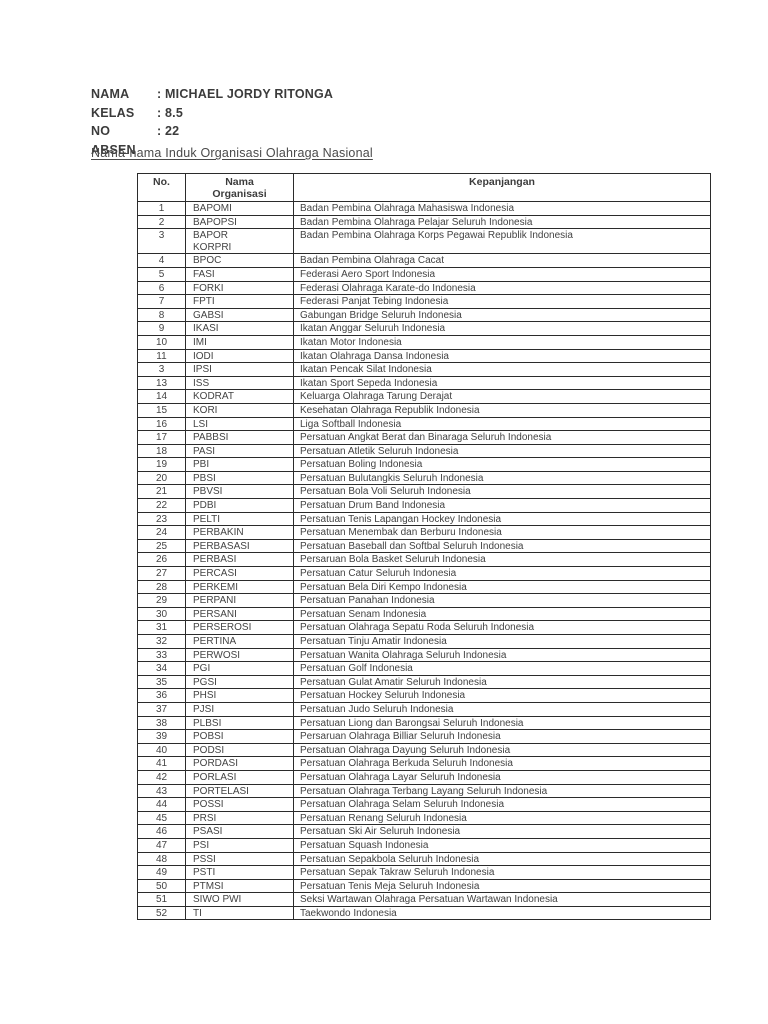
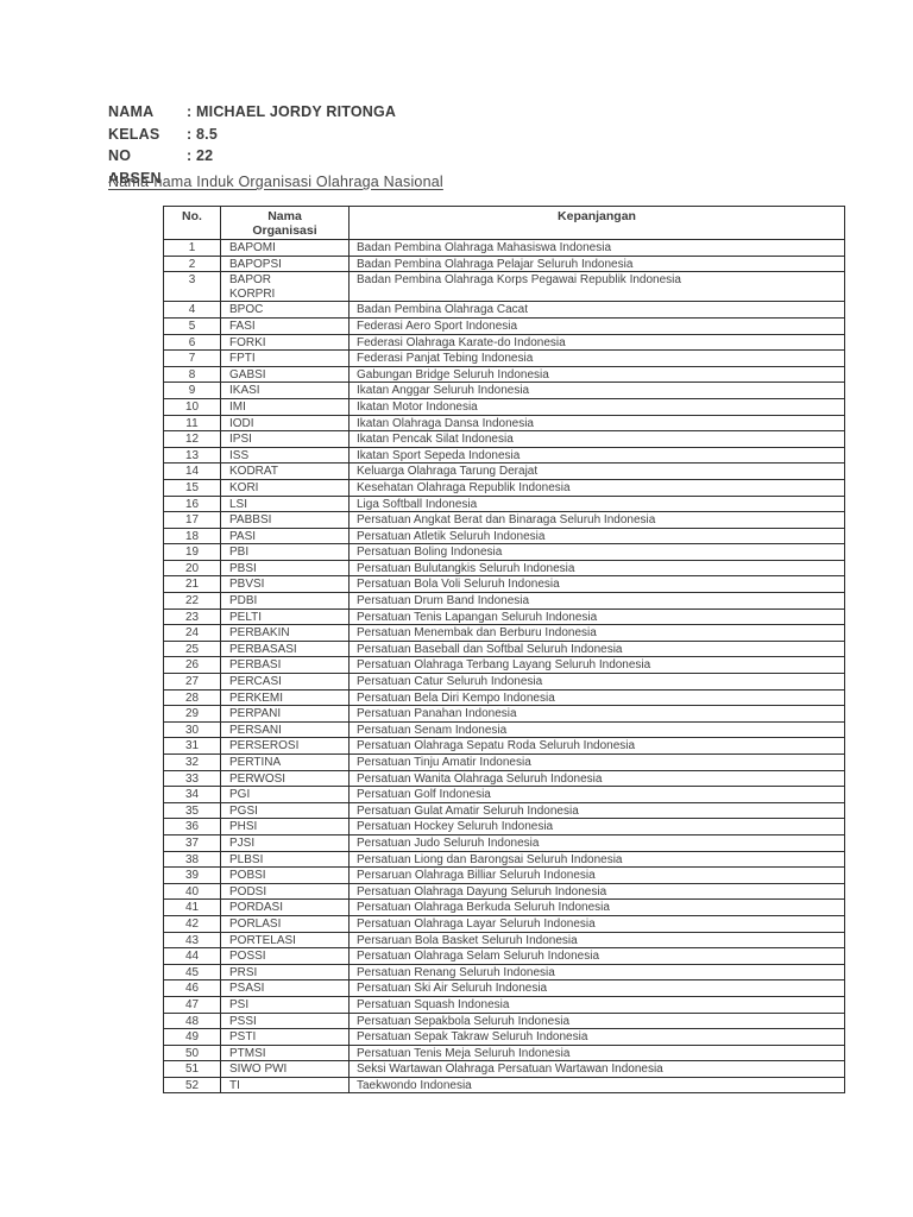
  NAMA
  : MICHAEL JORDY RITONGA
  KELAS
  : 8.5
  NO ABSEN
  : 22
  Nama-nama Induk Organisasi Olahraga Nasional
  No.	Nama Organisasi	Kepanjangan
  1	BAPOMI	Badan Pembina Olahraga Mahasiswa Indonesia
  2	BAPOPSI	Badan Pembina Olahraga Pelajar Seluruh Indonesia
  3	BAPOR KORPRI	Badan Pembina Olahraga Korps Pegawai Republik Indonesia
  4	BPOC	Badan Pembina Olahraga Cacat
  5	FASI	Federasi Aero Sport Indonesia
  6	FORKI	Federasi Olahraga Karate-do Indonesia
  7	FPTI	Federasi Panjat Tebing Indonesia
  8	GABSI	Gabungan Bridge Seluruh Indonesia
  9	IKASI	Ikatan Anggar Seluruh Indonesia
  10	IMI	Ikatan Motor Indonesia
  11	IODI	Ikatan Olahraga Dansa Indonesia
- 3	IPSI	Ikatan Pencak Silat Indonesia
+ 12	IPSI	Ikatan Pencak Silat Indonesia
  13	ISS	Ikatan Sport Sepeda Indonesia
  14	KODRAT	Keluarga Olahraga Tarung Derajat
  15	KORI	Kesehatan Olahraga Republik Indonesia
  16	LSI	Liga Softball Indonesia
  17	PABBSI	Persatuan Angkat Berat dan Binaraga Seluruh Indonesia
  18	PASI	Persatuan Atletik Seluruh Indonesia
  19	PBI	Persatuan Boling Indonesia
  20	PBSI	Persatuan Bulutangkis Seluruh Indonesia
  21	PBVSI	Persatuan Bola Voli Seluruh Indonesia
  22	PDBI	Persatuan Drum Band Indonesia
- 23	PELTI	Persatuan Tenis Lapangan Hockey Indonesia
+ 23	PELTI	Persatuan Tenis Lapangan Seluruh Indonesia
  24	PERBAKIN	Persatuan Menembak dan Berburu Indonesia
  25	PERBASASI	Persatuan Baseball dan Softbal Seluruh Indonesia
- 26	PERBASI	Persaruan Bola Basket Seluruh Indonesia
+ 26	PERBASI	Persatuan Olahraga Terbang Layang Seluruh Indonesia
  27	PERCASI	Persatuan Catur Seluruh Indonesia
  28	PERKEMI	Persatuan Bela Diri Kempo Indonesia
  29	PERPANI	Persatuan Panahan Indonesia
  30	PERSANI	Persatuan Senam Indonesia
  31	PERSEROSI	Persatuan Olahraga Sepatu Roda Seluruh Indonesia
  32	PERTINA	Persatuan Tinju Amatir Indonesia
  33	PERWOSI	Persatuan Wanita Olahraga Seluruh Indonesia
  34	PGI	Persatuan Golf Indonesia
  35	PGSI	Persatuan Gulat Amatir Seluruh Indonesia
  36	PHSI	Persatuan Hockey Seluruh Indonesia
  37	PJSI	Persatuan Judo Seluruh Indonesia
  38	PLBSI	Persatuan Liong dan Barongsai Seluruh Indonesia
  39	POBSI	Persaruan Olahraga Billiar Seluruh Indonesia
  40	PODSI	Persatuan Olahraga Dayung Seluruh Indonesia
  41	PORDASI	Persatuan Olahraga Berkuda Seluruh Indonesia
  42	PORLASI	Persatuan Olahraga Layar Seluruh Indonesia
- 43	PORTELASI	Persatuan Olahraga Terbang Layang Seluruh Indonesia
+ 43	PORTELASI	Persaruan Bola Basket Seluruh Indonesia
  44	POSSI	Persatuan Olahraga Selam Seluruh Indonesia
  45	PRSI	Persatuan Renang Seluruh Indonesia
  46	PSASI	Persatuan Ski Air Seluruh Indonesia
  47	PSI	Persatuan Squash Indonesia
  48	PSSI	Persatuan Sepakbola Seluruh Indonesia
  49	PSTI	Persatuan Sepak Takraw Seluruh Indonesia
  50	PTMSI	Persatuan Tenis Meja Seluruh Indonesia
  51	SIWO PWI	Seksi Wartawan Olahraga Persatuan Wartawan Indonesia
  52	TI	Taekwondo Indonesia
